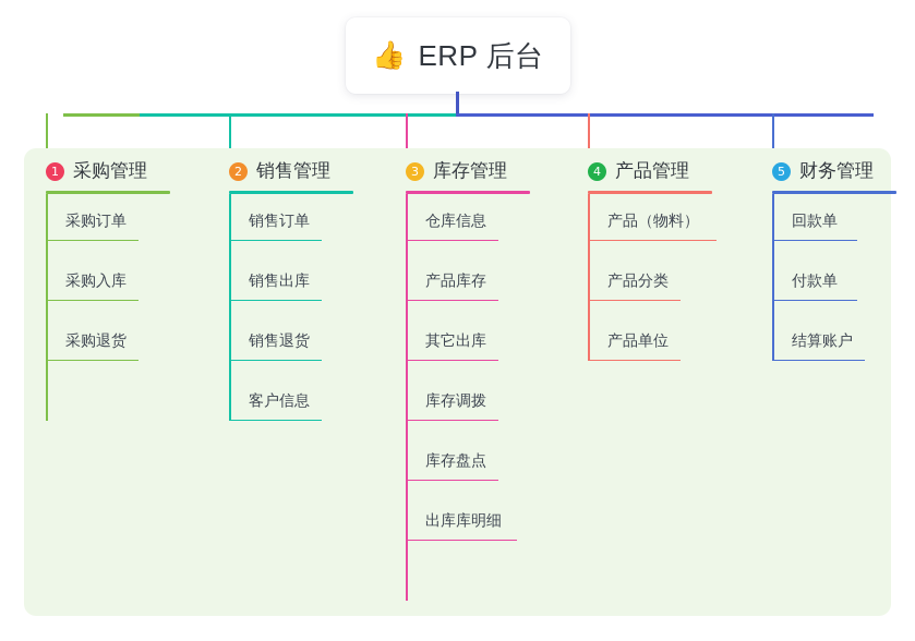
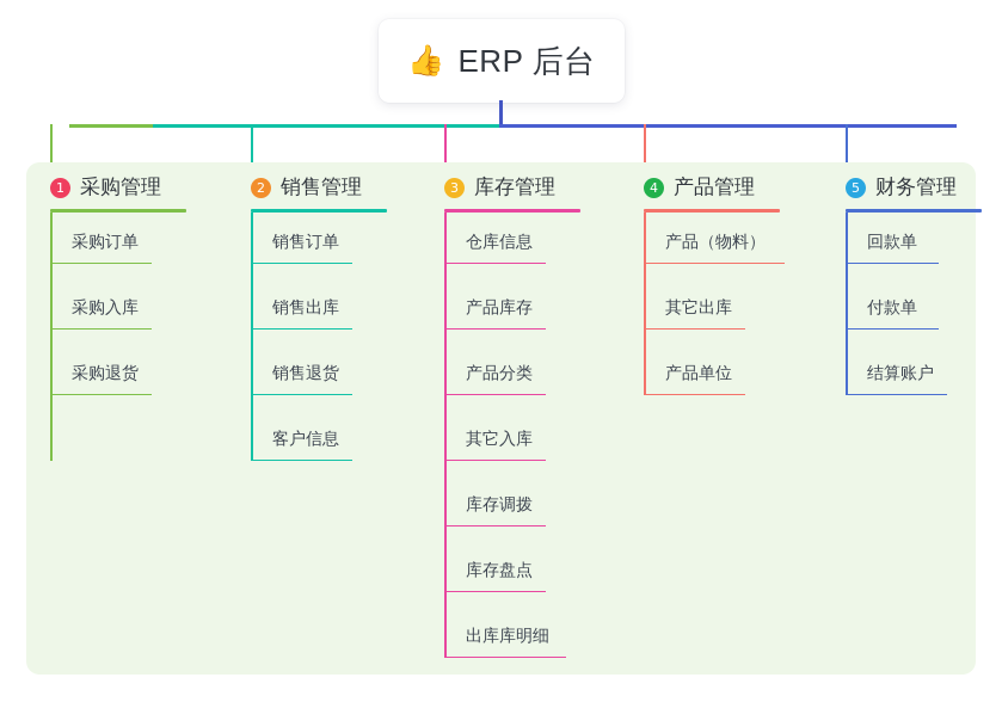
  👍
  ERP 后台
  1
  采购管理
  采购订单
  采购入库
  采购退货
  2
  销售管理
  销售订单
  销售出库
  销售退货
  客户信息
  3
  库存管理
  仓库信息
  产品库存
- 其它出库
+ 产品分类
+ 其它入库
  库存调拨
  库存盘点
  出库库明细
  4
  产品管理
  产品（物料）
- 产品分类
+ 其它出库
  产品单位
  5
  财务管理
  回款单
  付款单
  结算账户
